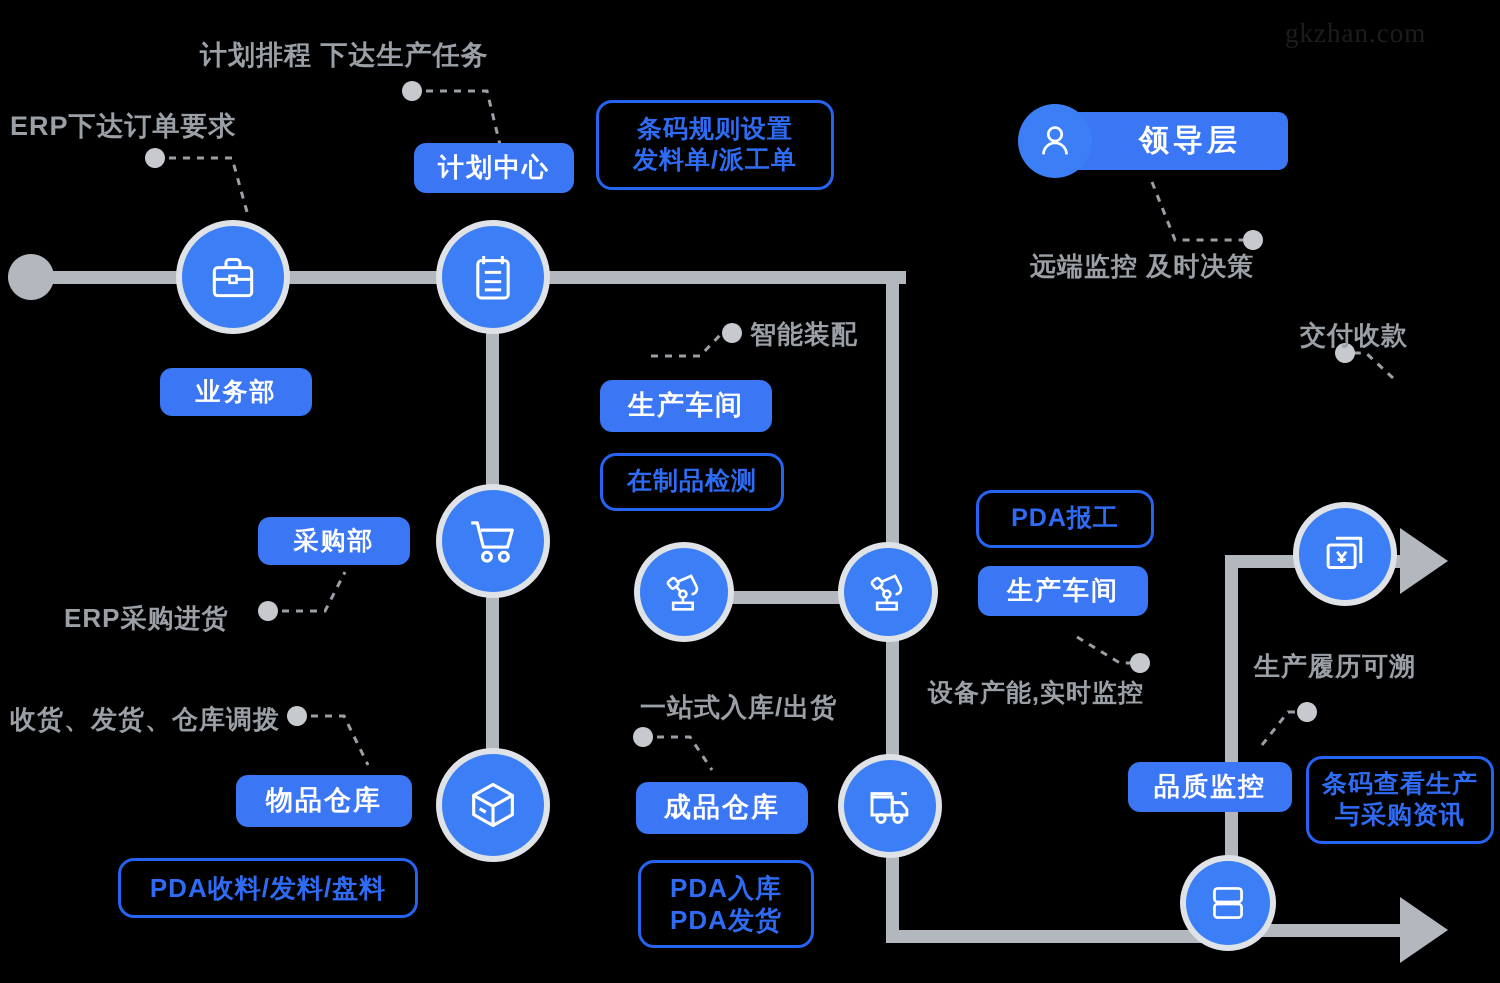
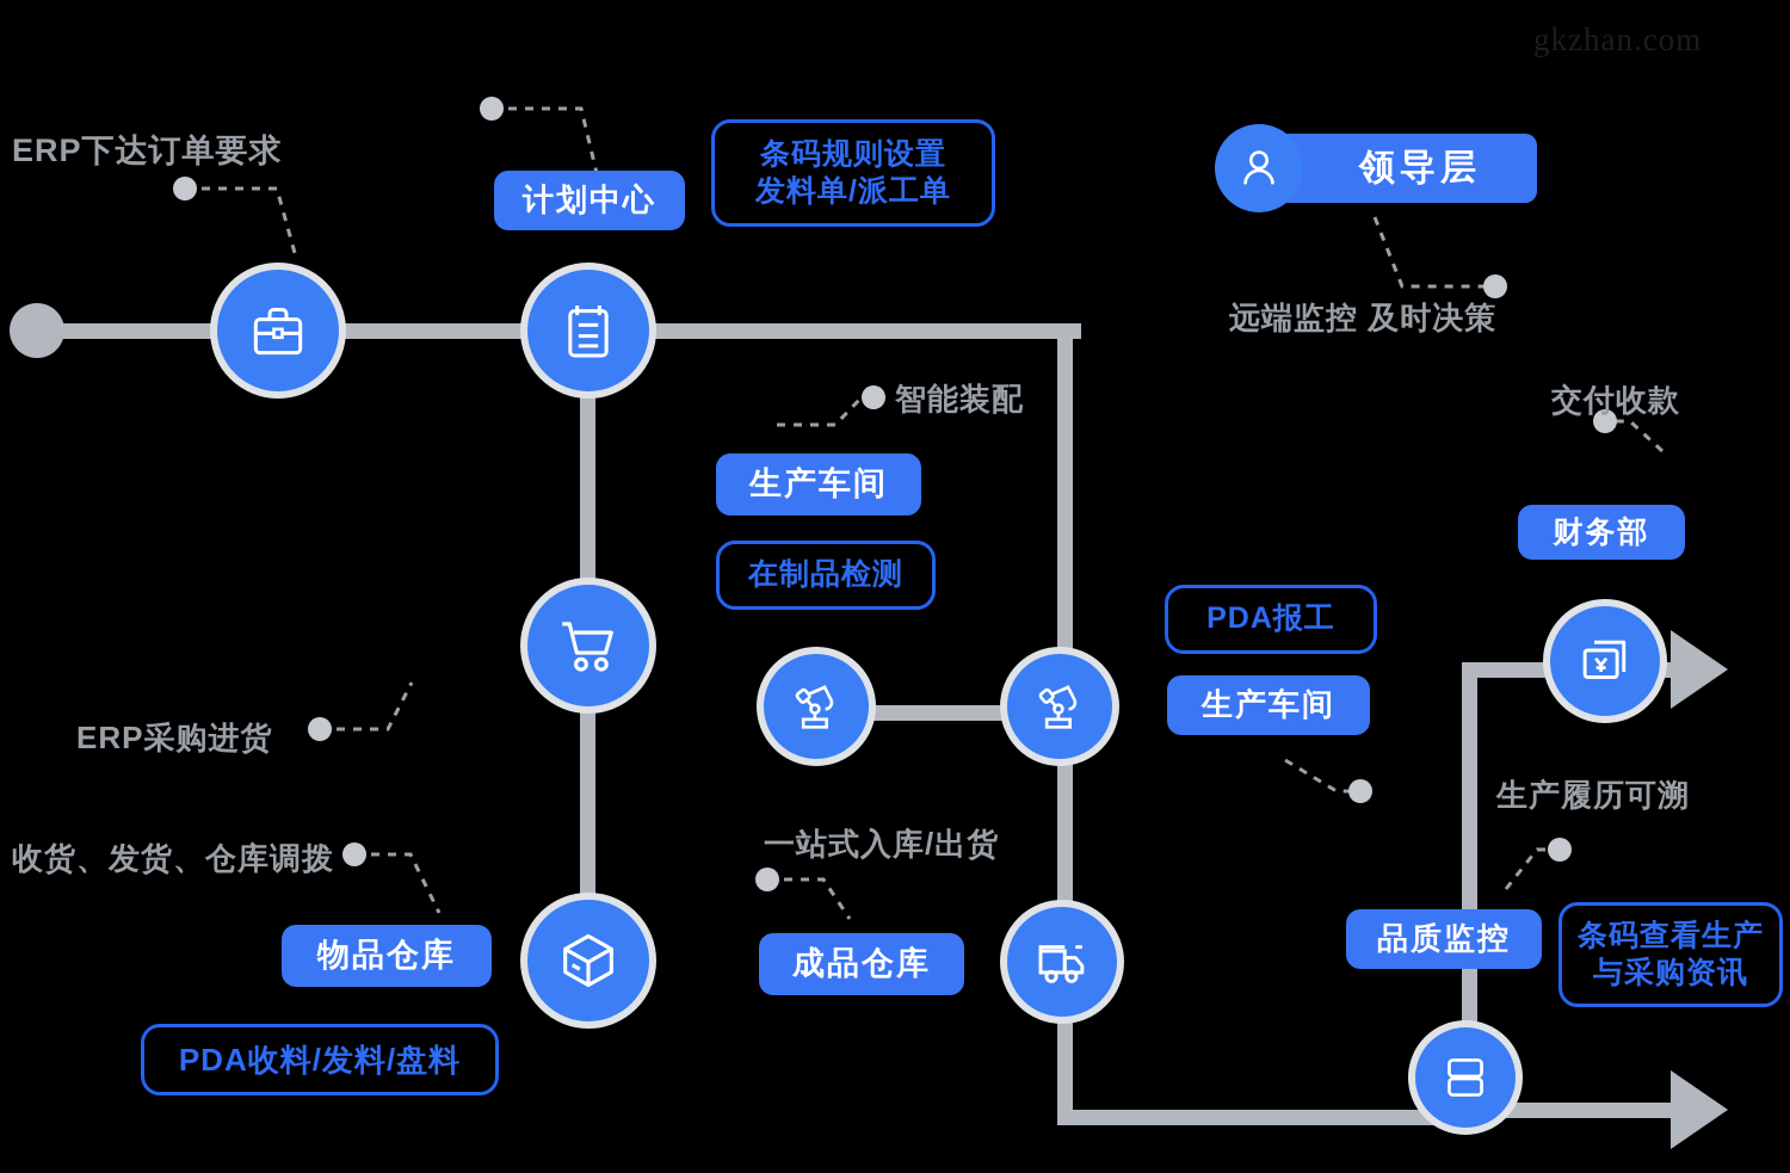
  gkzhan.com
  计划中心
  领导层
- 业务部
- 采购部
  物品仓库
  生产车间
  生产车间
  成品仓库
+ 财务部
  品质监控
  条码规则设置
  发料单/派工单
  在制品检测
  PDA收料/发料/盘料
- PDA入库
- PDA发货
  PDA报工
  条码查看生产
  与采购资讯
- 计划排程 下达生产任务
  ERP下达订单要求
  远端监控 及时决策
  智能装配
  ERP采购进货
  收货、发货、仓库调拨
  一站式入库/出货
- 设备产能,实时监控
  交付收款
  生产履历可溯
